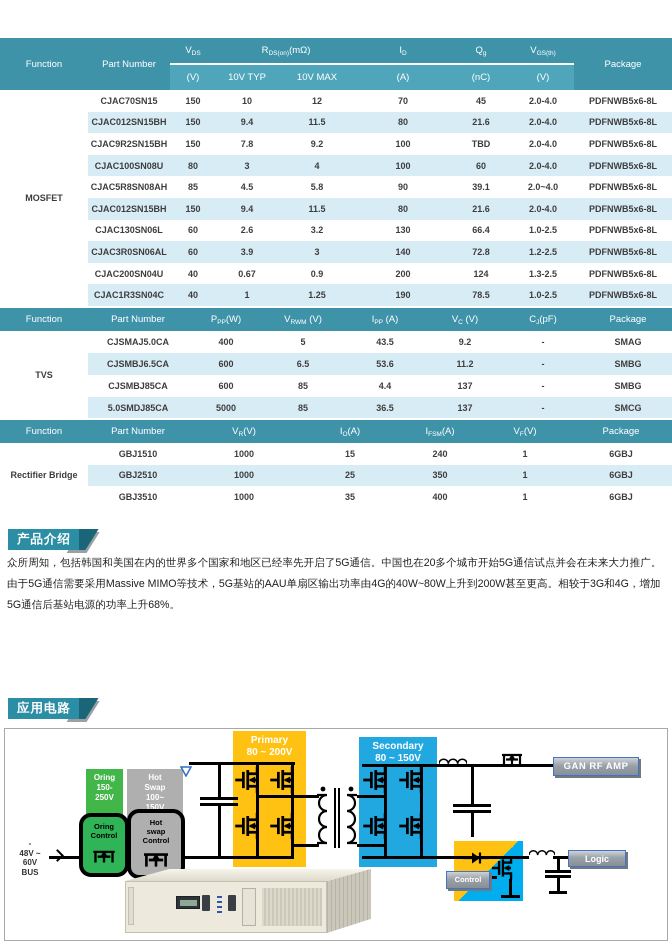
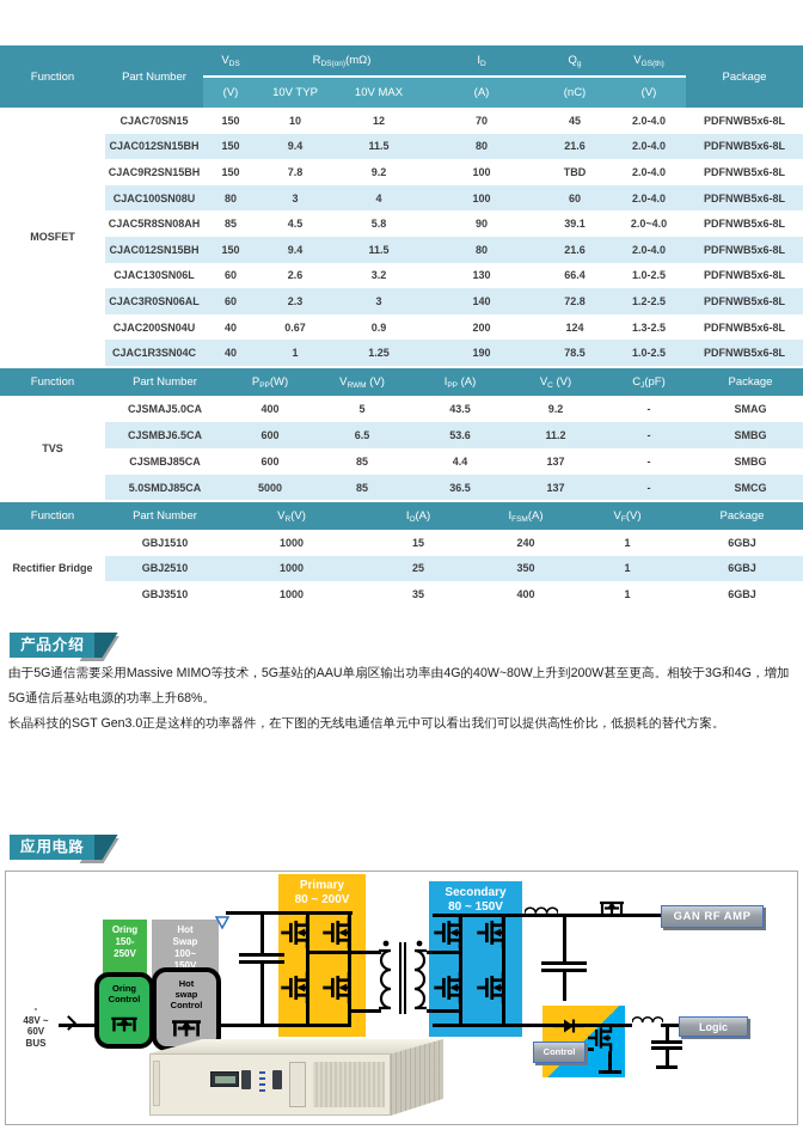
  (V)	10V TYP	10V MAX	(A)	(nC)	(V)
  MOSFET	CJAC70SN15	150	10	12	70	45	2.0-4.0	PDFNWB5x6-8L
  CJAC012SN15BH	150	9.4	11.5	80	21.6	2.0-4.0	PDFNWB5x6-8L
  CJAC9R2SN15BH	150	7.8	9.2	100	TBD	2.0-4.0	PDFNWB5x6-8L
  CJAC100SN08U	80	3	4	100	60	2.0-4.0	PDFNWB5x6-8L
  CJAC5R8SN08AH	85	4.5	5.8	90	39.1	2.0~4.0	PDFNWB5x6-8L
  CJAC012SN15BH	150	9.4	11.5	80	21.6	2.0-4.0	PDFNWB5x6-8L
  CJAC130SN06L	60	2.6	3.2	130	66.4	1.0-2.5	PDFNWB5x6-8L
- CJAC3R0SN06AL	60	3.9	3	140	72.8	1.2-2.5	PDFNWB5x6-8L
+ CJAC3R0SN06AL	60	2.3	3	140	72.8	1.2-2.5	PDFNWB5x6-8L
  CJAC200SN04U	40	0.67	0.9	200	124	1.3-2.5	PDFNWB5x6-8L
  CJAC1R3SN04C	40	1	1.25	190	78.5	1.0-2.5	PDFNWB5x6-8L
  Function	Part Number	P (W)	V (V)	I (A)	V (V)	C (pF)	Package
  TVS	CJSMAJ5.0CA	400	5	43.5	9.2	-	SMAG
  CJSMBJ6.5CA	600	6.5	53.6	11.2	-	SMBG
  CJSMBJ85CA	600	85	4.4	137	-	SMBG
  5.0SMDJ85CA	5000	85	36.5	137	-	SMCG
  Function	Part Number	V (V)	I (A)	I (A)	V (V)	Package
  Rectifier Bridge	GBJ1510	1000	15	240	1	6GBJ
  GBJ2510	1000	25	350	1	6GBJ
  GBJ3510	1000	35	400	1	6GBJ
  产品介绍
- 众所周知，包括韩国和美国在内的世界多个国家和地区已经率先开启了5G通信。中国也在20多个城市开始5G通信试点并会在未来大力推广。
  由于5G通信需要采用Massive MIMO等技术，5G基站的AAU单扇区输出功率由4G的40W~80W上升到200W甚至更高。相较于3G和4G，增加5G通信后基站电源的功率上升68%。
+ 长晶科技的SGT Gen3.0正是这样的功率器件，在下图的无线电通信单元中可以看出我们可以提供高性价比，低损耗的替代方案。
  应用电路
  Primary
  80 ~ 200V
  Secondary
  80 ~ 150V
  Oring
  150-
  250V
  Hot
  Swap
  100~
  150V
  Oring
  Control
  Hot
  swap
  Control
  GAN RF AMP
  Logic
  Control
  -
  48V ~
  60V
  BUS
